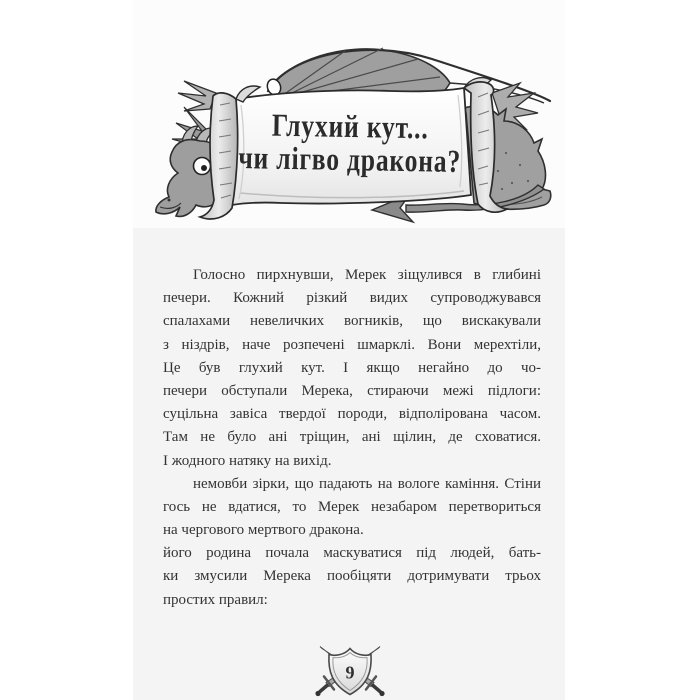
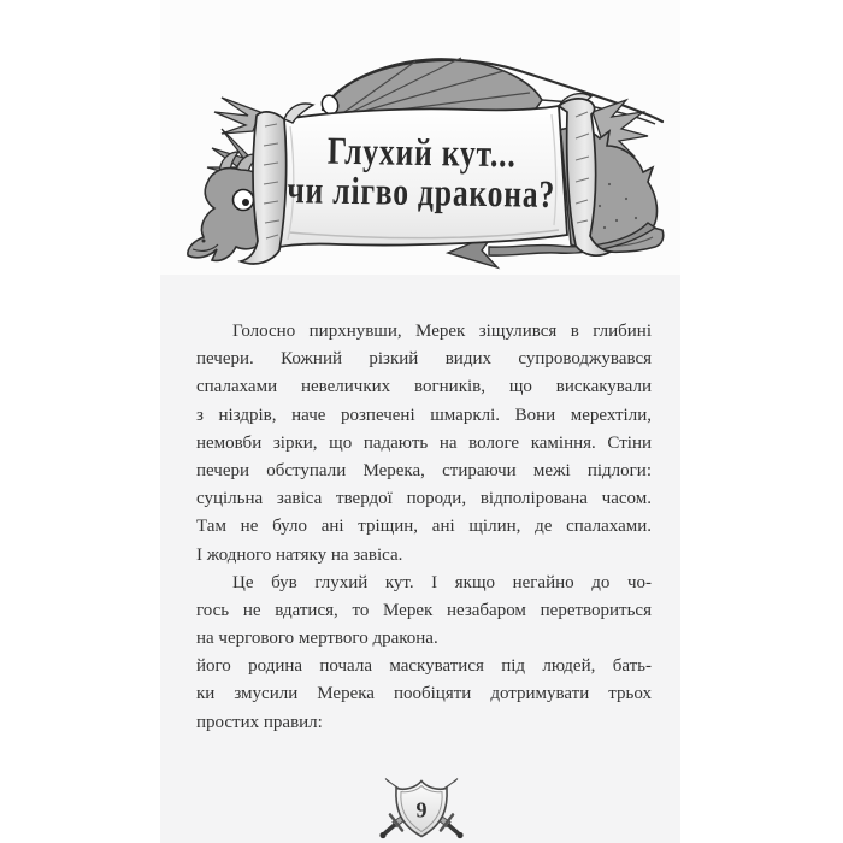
  Глухий кут...
  чи лігво дракона?
  Голосно пирхнувши, Мерек зіщулився в глибині
  печери. Кожний різкий видих супроводжувався
  спалахами невеличких вогників, що вискакували
  з ніздрів, наче розпечені шмарклі. Вони мерехтіли,
- Це був глухий кут. І якщо негайно до чо-
+ немовби зірки, що падають на вологе каміння. Стіни
  печери обступали Мерека, стираючи межі підлоги:
  суцільна завіса твердої породи, відполірована часом.
- Там не було ані тріщин, ані щілин, де сховатися.
+ Там не було ані тріщин, ані щілин, де спалахами.
- І жодного натяку на вихід.
+ І жодного натяку на завіса.
- немовби зірки, що падають на вологе каміння. Стіни
+ Це був глухий кут. І якщо негайно до чо-
  гось не вдатися, то Мерек незабаром перетвориться
  на чергового мертвого дракона.
  його родина почала маскуватися під людей, бать-
  ки змусили Мерека пообіцяти дотримувати трьох
  простих правил:
  9
